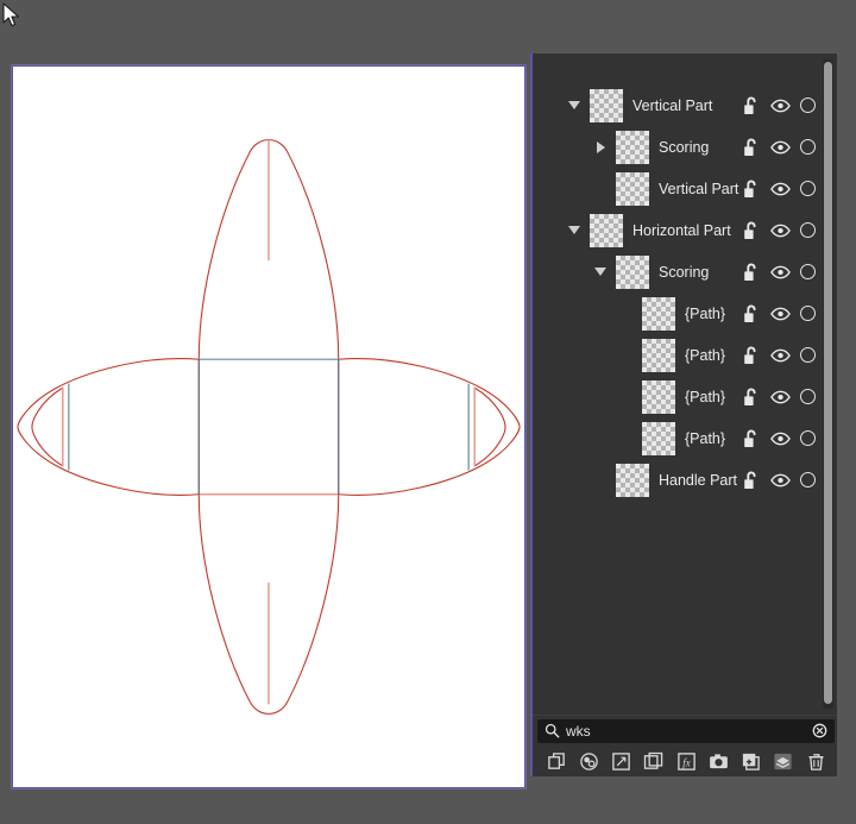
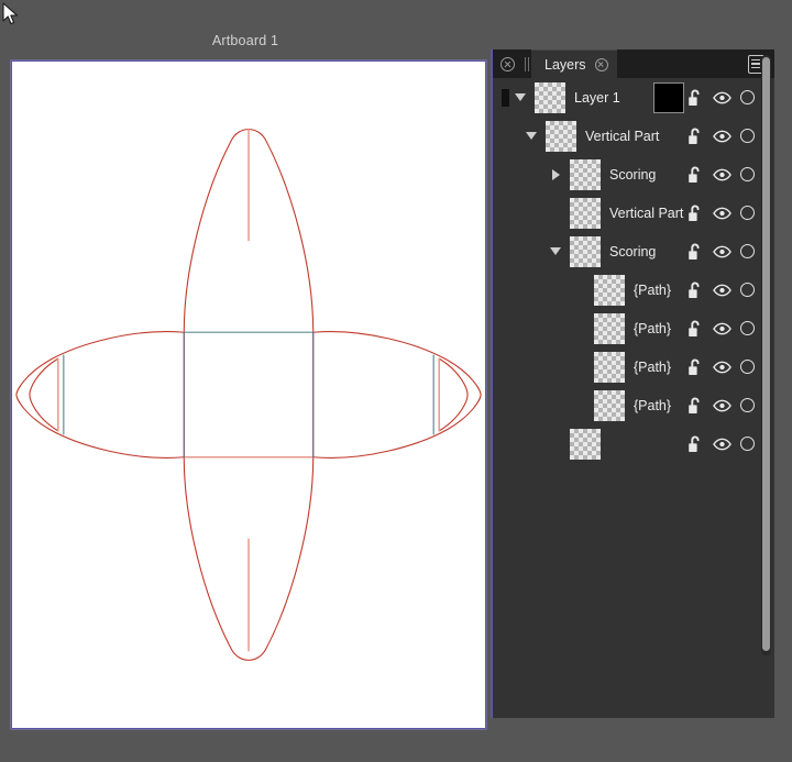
+ Artboard 1
+ Layers
+ Layer 1
  Vertical Part
  Scoring
  Vertical Part
- Horizontal Part
  Scoring
  {Path}
  {Path}
  {Path}
  {Path}
- Handle Part
- wks
- fx
